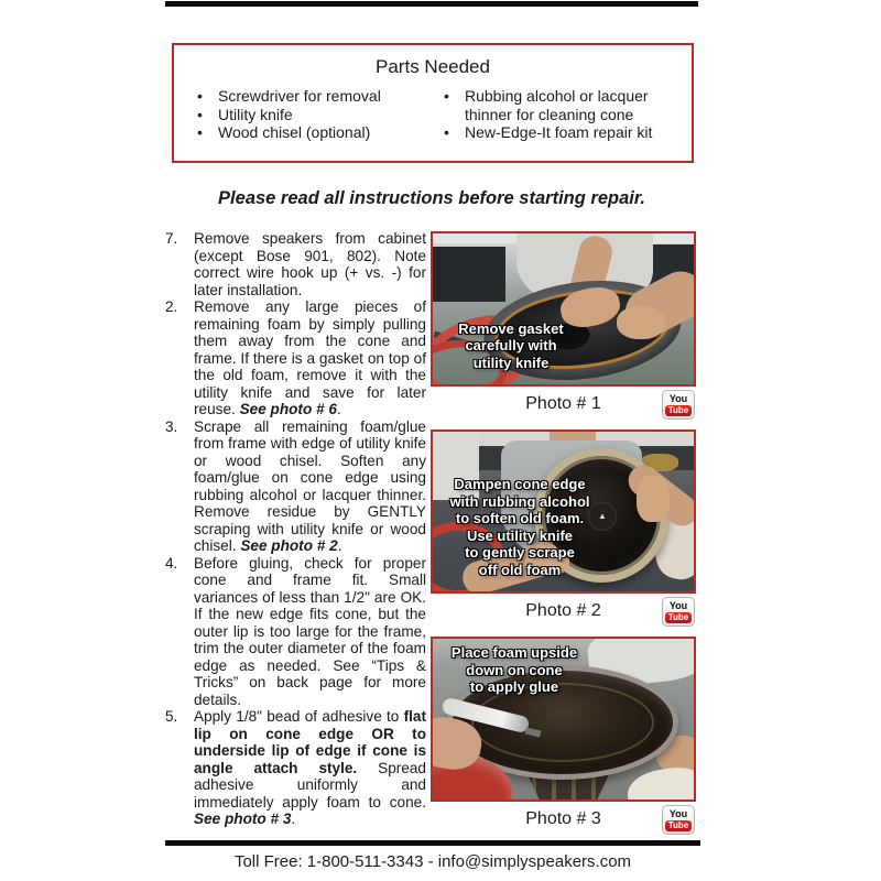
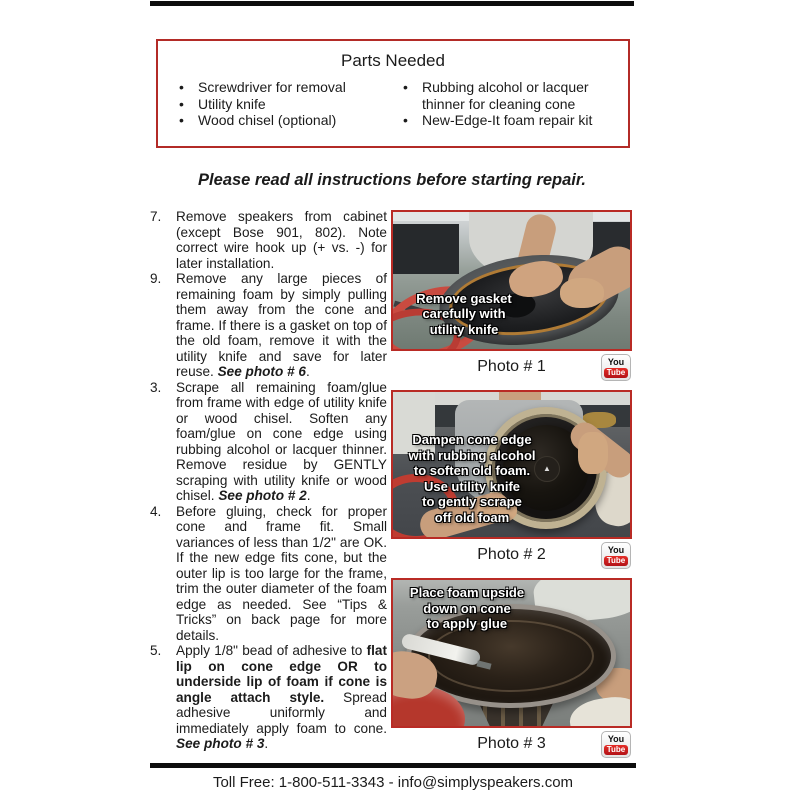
  Parts Needed
  Screwdriver for removal
  Utility knife
  Wood chisel (optional)
  Rubbing alcohol or lacquer thinner for cleaning cone
  New-Edge-It foam repair kit
  Please read all instructions before starting repair.
  7.
  Remove speakers from cabinet (except Bose 901, 802). Note correct wire hook up (+ vs. -) for later installation.
- 2.
+ 9.
  Remove any large pieces of remaining foam by simply pulling them away from the cone and frame. If there is a gasket on top of the old foam, remove it with the utility knife and save for later reuse. See photo # 6.
  3.
  Scrape all remaining foam/glue from frame with edge of utility knife or wood chisel. Soften any foam/glue on cone edge using rubbing alcohol or lacquer thinner. Remove residue by GENTLY scraping with utility knife or wood chisel. See photo # 2.
  4.
  Before gluing, check for proper cone and frame fit. Small variances of less than 1/2" are OK. If the new edge fits cone, but the outer lip is too large for the frame, trim the outer diameter of the foam edge as needed. See “Tips & Tricks” on back page for more details.
  5.
- Apply 1/8" bead of adhesive to flat lip on cone edge OR to underside lip of edge if cone is angle attach style. Spread adhesive uniformly and immediately apply foam to cone. See photo # 3.
+ Apply 1/8" bead of adhesive to flat lip on cone edge OR to underside lip of foam if cone is angle attach style. Spread adhesive uniformly and immediately apply foam to cone. See photo # 3.
  Remove gasket
  carefully with
  utility knife
  Photo # 1
  You
  Tube
  ▲
  Dampen cone edge
  with rubbing alcohol
  to soften old foam.
  Use utility knife
  to gently scrape
  off old foam
  Photo # 2
  You
  Tube
  Place foam upside
  down on cone
  to apply glue
  Photo # 3
  You
  Tube
  Toll Free: 1-800-511-3343 - info@simplyspeakers.com
